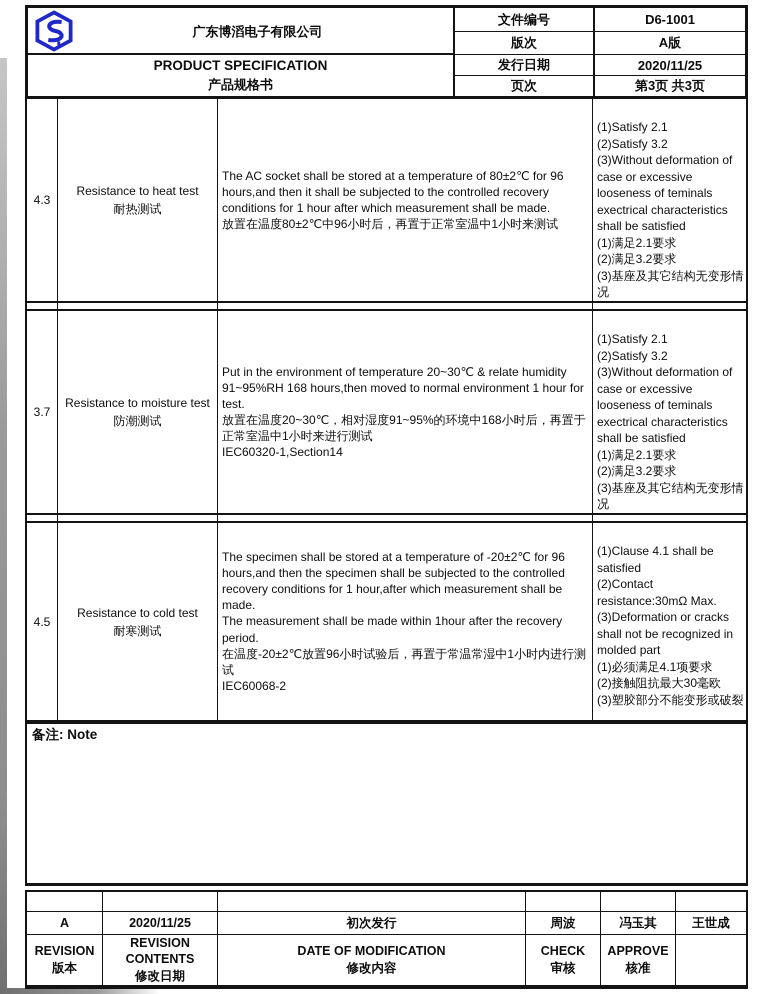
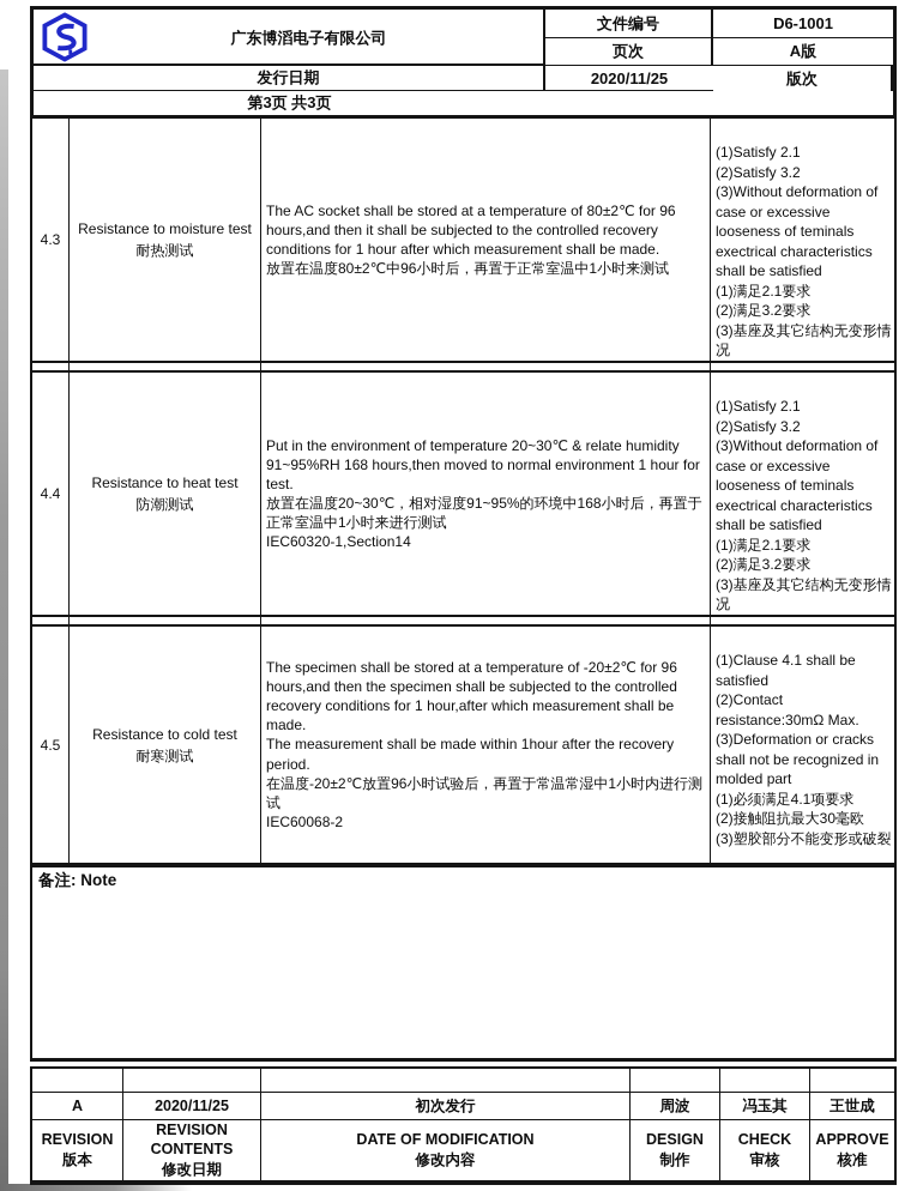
  广东博滔电子有限公司
  文件编号
  D6-1001
- 版次
+ 页次
  A版
- PRODUCT SPECIFICATION
- 产品规格书
  发行日期
  2020/11/25
- 页次
+ 版次
  第3页 共3页
  4.3
- Resistance to heat test
+ Resistance to moisture test
  耐热测试
  The AC socket shall be stored at a temperature of 80±2℃ for 96 hours,and then it shall be subjected to the controlled recovery conditions for 1 hour after which measurement shall be made.
  放置在温度80±2℃中96小时后，再置于正常室温中1小时来测试
  (1)Satisfy 2.1
  (2)Satisfy 3.2
  (3)Without deformation of case or excessive looseness of teminals exectrical characteristics shall be satisfied
  (1)满足2.1要求
  (2)满足3.2要求
  (3)基座及其它结构无变形情况
- 3.7
+ 4.4
- Resistance to moisture test
+ Resistance to heat test
  防潮测试
  Put in the environment of temperature 20~30℃ & relate humidity 91~95%RH 168 hours,then moved to normal environment 1 hour for test.
  放置在温度20~30℃，相对湿度91~95%的环境中168小时后，再置于正常室温中1小时来进行测试
  IEC60320-1,Section14
  (1)Satisfy 2.1
  (2)Satisfy 3.2
  (3)Without deformation of case or excessive looseness of teminals exectrical characteristics shall be satisfied
  (1)满足2.1要求
  (2)满足3.2要求
  (3)基座及其它结构无变形情况
  4.5
  Resistance to cold test
  耐寒测试
  The specimen shall be stored at a temperature of -20±2℃ for 96 hours,and then the specimen shall be subjected to the controlled recovery conditions for 1 hour,after which measurement shall be made.
  The measurement shall be made within 1hour after the recovery period.
  在温度-20±2℃放置96小时试验后，再置于常温常湿中1小时内进行测试
  IEC60068-2
  (1)Clause 4.1 shall be satisfied
  (2)Contact resistance:30mΩ Max.
  (3)Deformation or cracks shall not be recognized in molded part
  (1)必须满足4.1项要求
  (2)接触阻抗最大30毫欧
  (3)塑胶部分不能变形或破裂
  备注: Note
  A
  2020/11/25
  初次发行
  周波
  冯玉其
  王世成
  REVISION
  版本
  REVISION CONTENTS
  修改日期
  DATE OF MODIFICATION
  修改内容
+ DESIGN
+ 制作
  CHECK
  审核
  APPROVE
  核准
